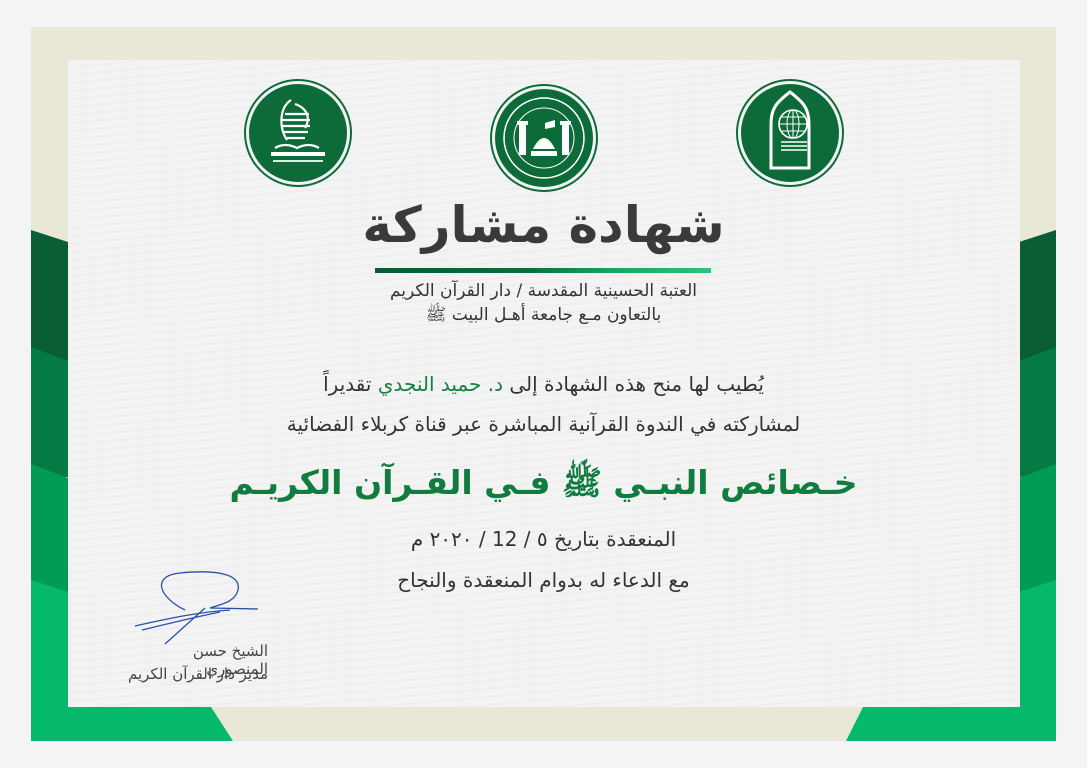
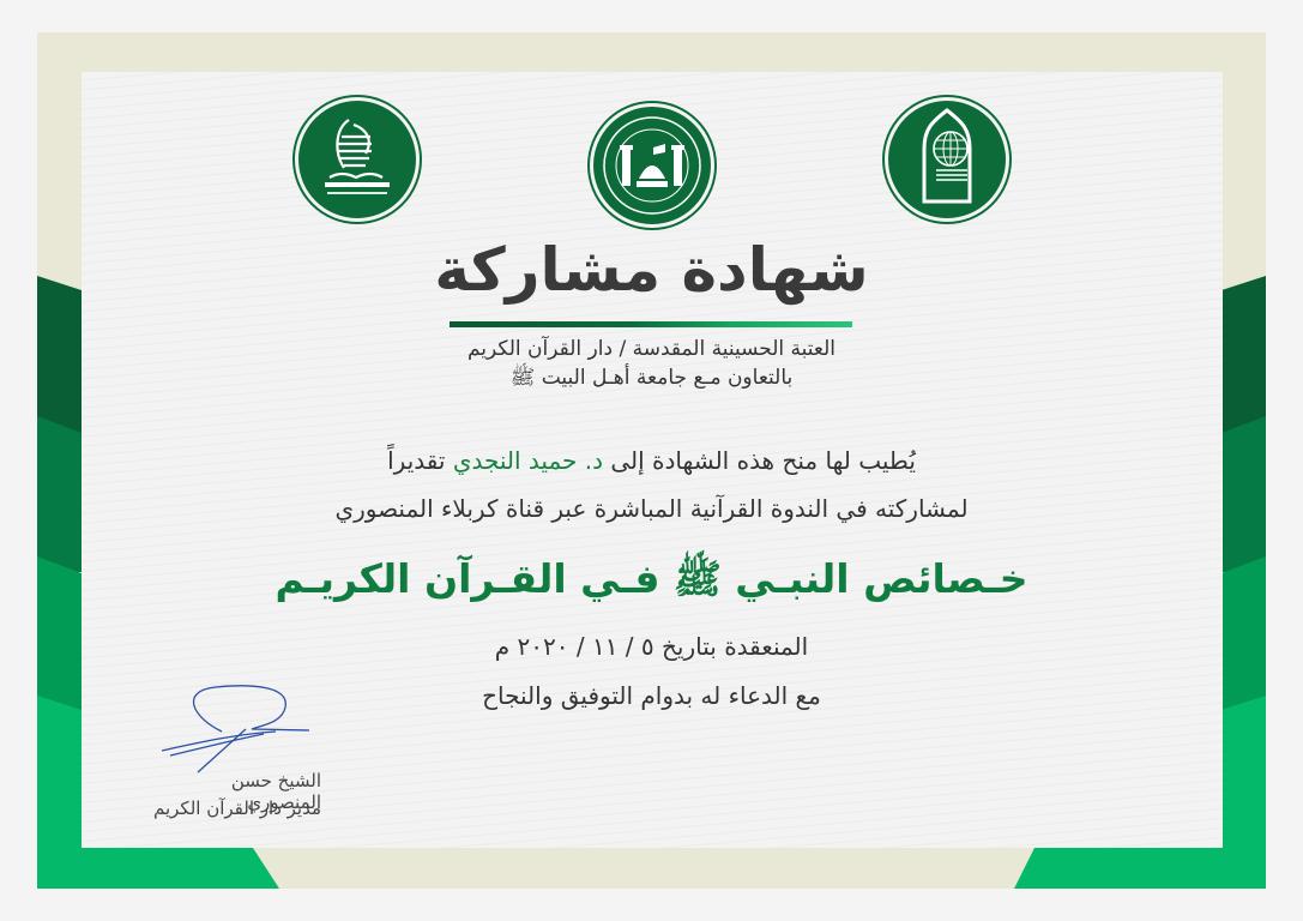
  شهادة مشاركة
  العتبة الحسينية المقدسة / دار القرآن الكريم
  بالتعاون مـع جامعة أهـل البيت ﷺ
  يُطيب لها منح هذه الشهادة إلى د. حميد النجدي تقديراً
- لمشاركته في الندوة القرآنية المباشرة عبر قناة كربلاء الفضائية
+ لمشاركته في الندوة القرآنية المباشرة عبر قناة كربلاء المنصوري
  خـصائص النبـي ﷺ فـي القـرآن الكريـم
- المنعقدة بتاريخ ٥ / 12 / ٢٠٢٠ م
+ المنعقدة بتاريخ ٥ / ١١ / ٢٠٢٠ م
- مع الدعاء له بدوام المنعقدة والنجاح
+ مع الدعاء له بدوام التوفيق والنجاح
  الشيخ حسن المنصوري
  مدير دار القرآن الكريم
